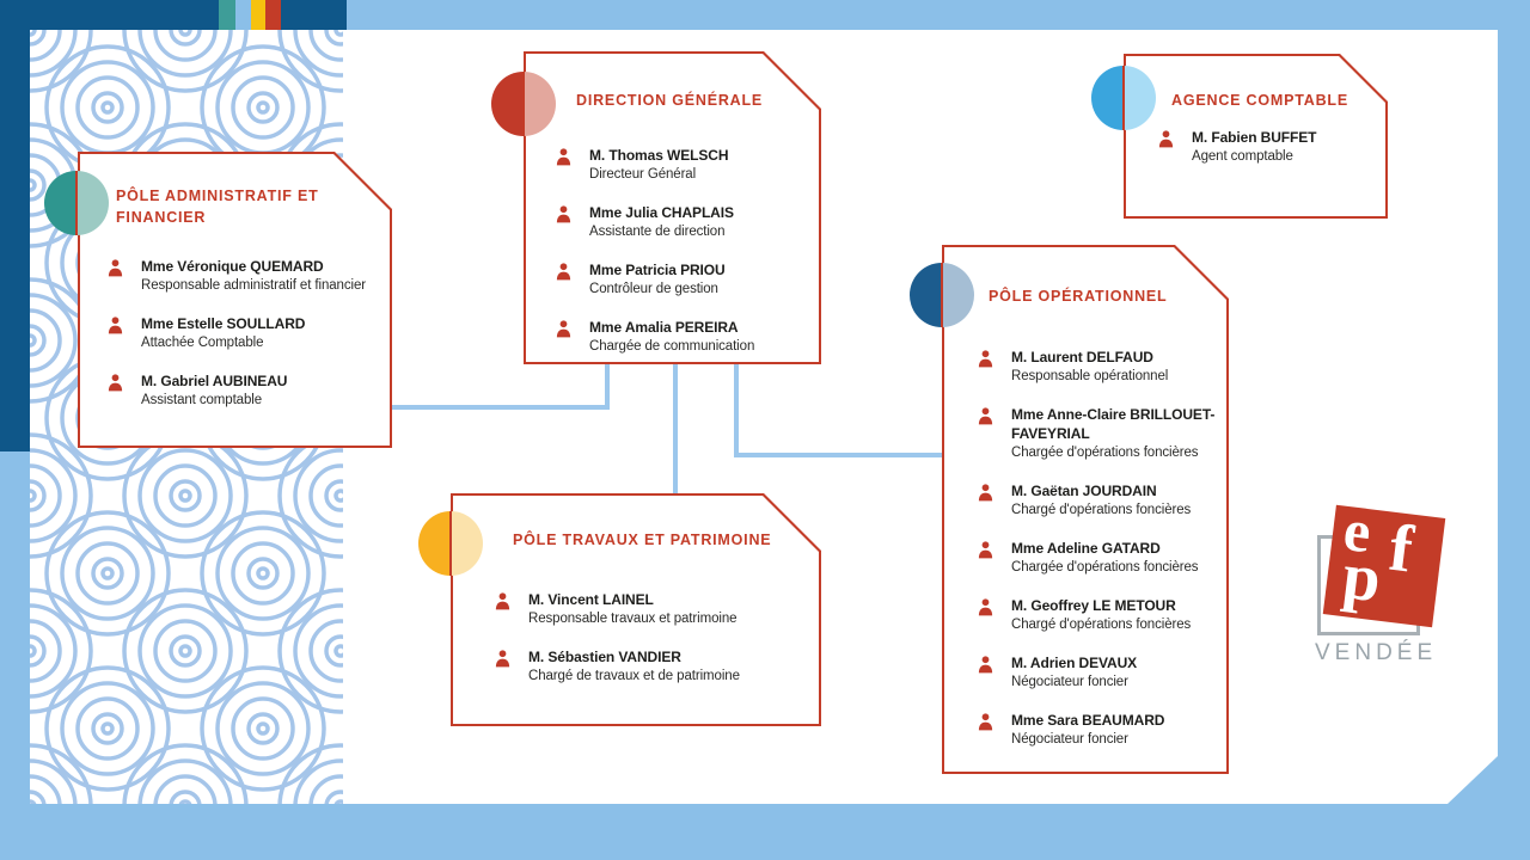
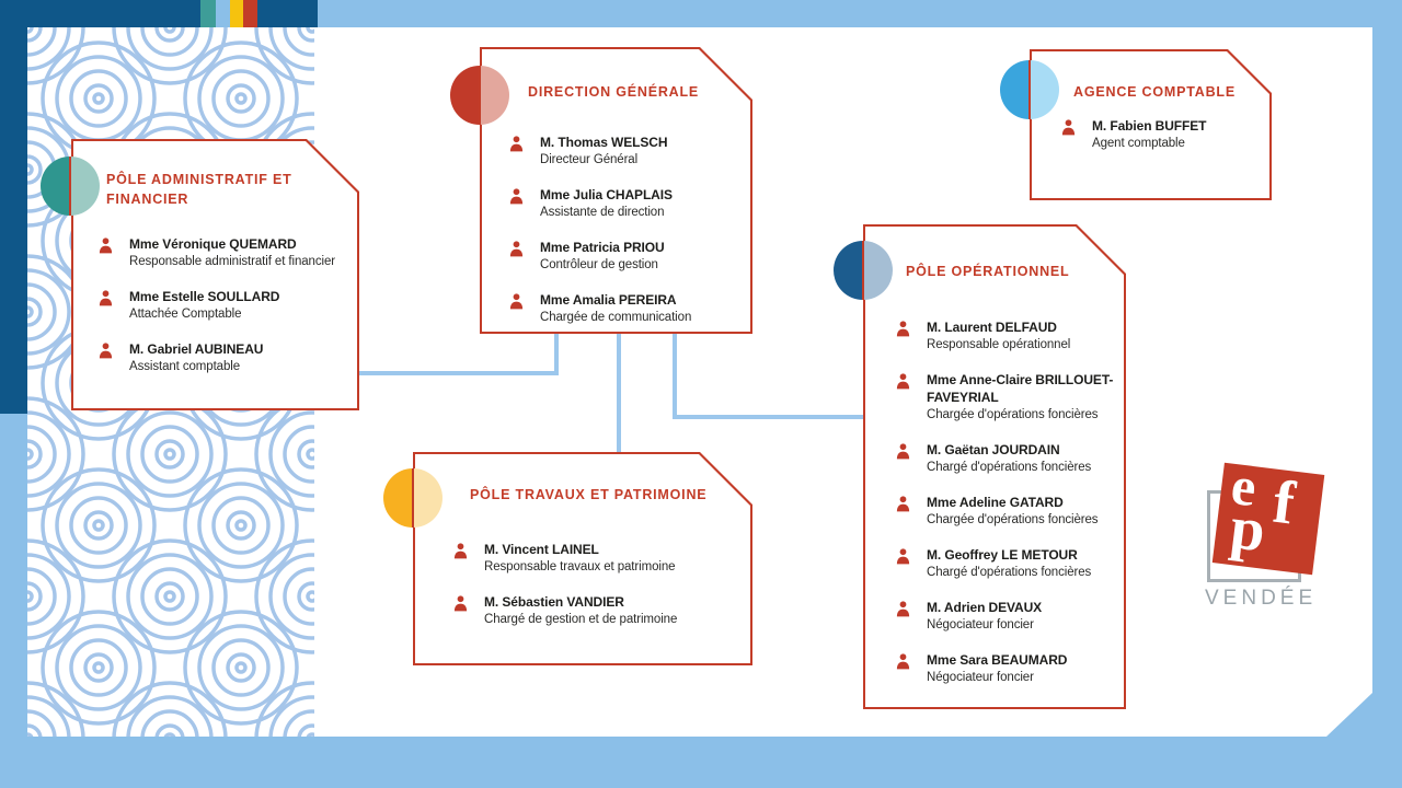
  PÔLE ADMINISTRATIF ET FINANCIER
  Mme Véronique QUEMARD
  Responsable administratif et financier
  Mme Estelle SOULLARD
  Attachée Comptable
  M. Gabriel AUBINEAU
  Assistant comptable
  DIRECTION GÉNÉRALE
  M. Thomas WELSCH
  Directeur Général
  Mme Julia CHAPLAIS
  Assistante de direction
  Mme Patricia PRIOU
  Contrôleur de gestion
  Mme Amalia PEREIRA
  Chargée de communication
  AGENCE COMPTABLE
  M. Fabien BUFFET
  Agent comptable
  PÔLE OPÉRATIONNEL
  M. Laurent DELFAUD
  Responsable opérationnel
  Mme Anne-Claire BRILLOUET-FAVEYRIAL
  Chargée d'opérations foncières
  M. Gaëtan JOURDAIN
  Chargé d'opérations foncières
  Mme Adeline GATARD
  Chargée d'opérations foncières
  M. Geoffrey LE METOUR
  Chargé d'opérations foncières
  M. Adrien DEVAUX
  Négociateur foncier
  Mme Sara BEAUMARD
  Négociateur foncier
  PÔLE TRAVAUX ET PATRIMOINE
  M. Vincent LAINEL
  Responsable travaux et patrimoine
  M. Sébastien VANDIER
- Chargé de travaux et de patrimoine
+ Chargé de gestion et de patrimoine
  VENDÉE
